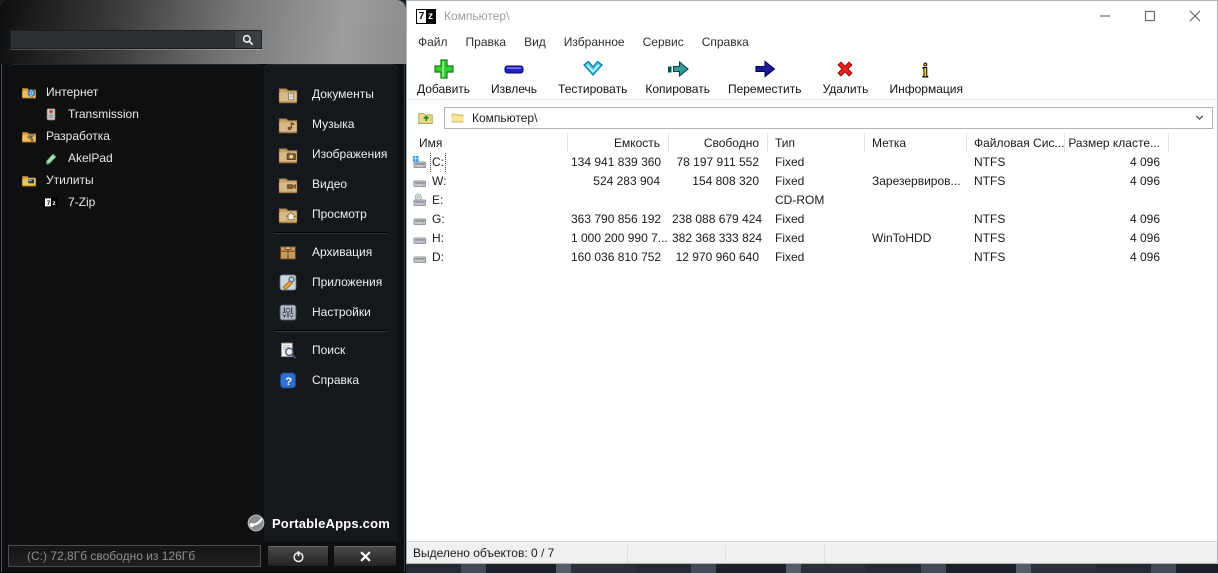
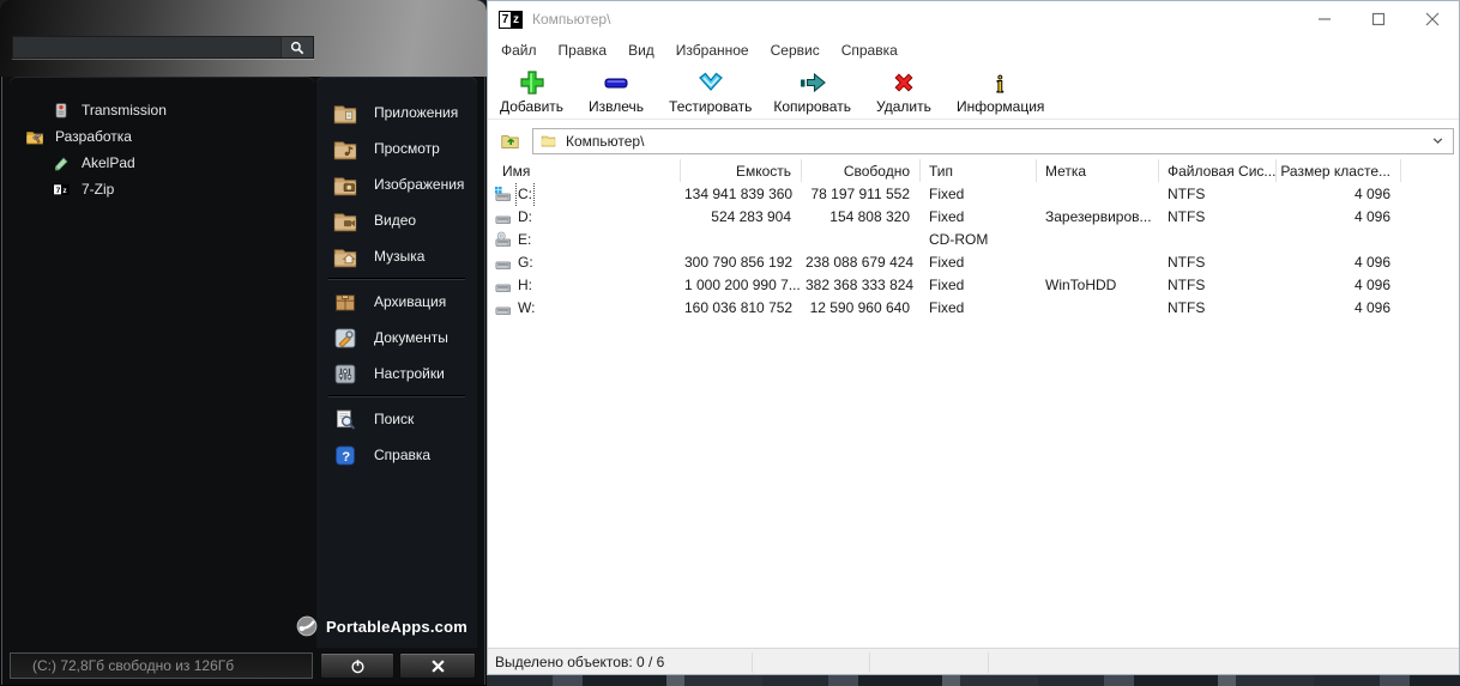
- Интернет
  Transmission
  Разработка
  AkelPad
- Утилиты
  7-Zip
- Документы
+ Приложения
- Музыка
+ Просмотр
  Изображения
  Видео
- Просмотр
+ Музыка
  Архивация
- Приложения
+ Документы
  Настройки
  Поиск
  ?
  Справка
  PortableApps.com
  (C:) 72,8Гб свободно из 126Гб
  7
  z
  Компьютер\
  Файл
  Правка
  Вид
  Избранное
  Сервис
  Справка
  Добавить
  Извлечь
  Тестировать
  Копировать
- Переместить
  Удалить
  i
  Информация
  Компьютер\
  Имя
  Емкость
  Свободно
  Тип
  Метка
  Файловая Сис...
  Размер класте...
  C:
  134 941 839 360
  78 197 911 552
  Fixed
  NTFS
  4 096
- W:
+ D:
  524 283 904
  154 808 320
  Fixed
  Зарезервиров...
  NTFS
  4 096
  E:
  CD-ROM
  G:
- 363 790 856 192
+ 300 790 856 192
  238 088 679 424
  Fixed
  NTFS
  4 096
  H:
  1 000 200 990 7...
  382 368 333 824
  Fixed
  WinToHDD
  NTFS
  4 096
- D:
+ W:
  160 036 810 752
- 12 970 960 640
+ 12 590 960 640
  Fixed
  NTFS
  4 096
- Выделено объектов: 0 / 7
+ Выделено объектов: 0 / 6
